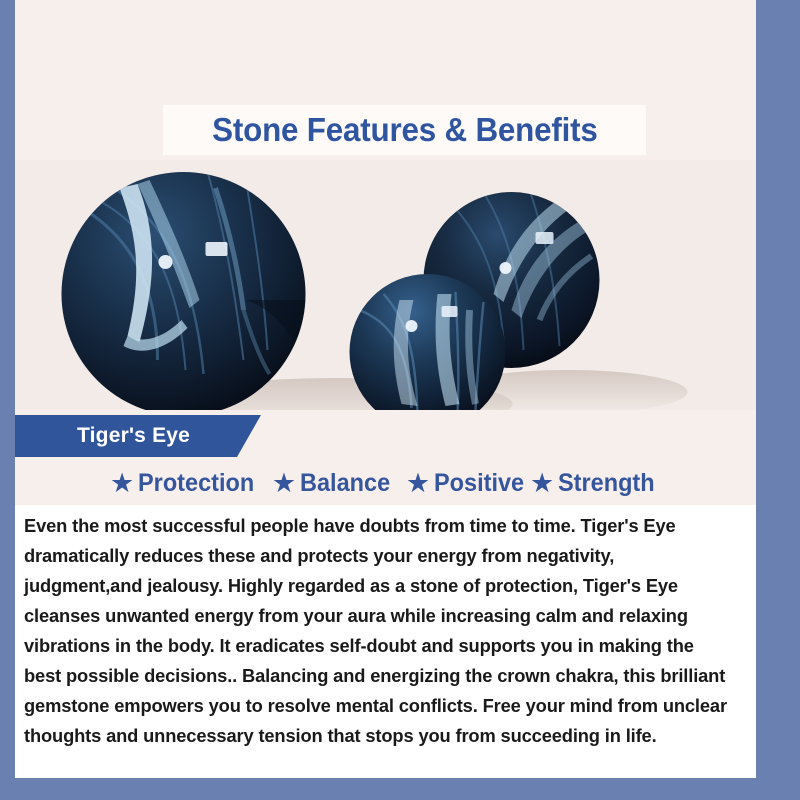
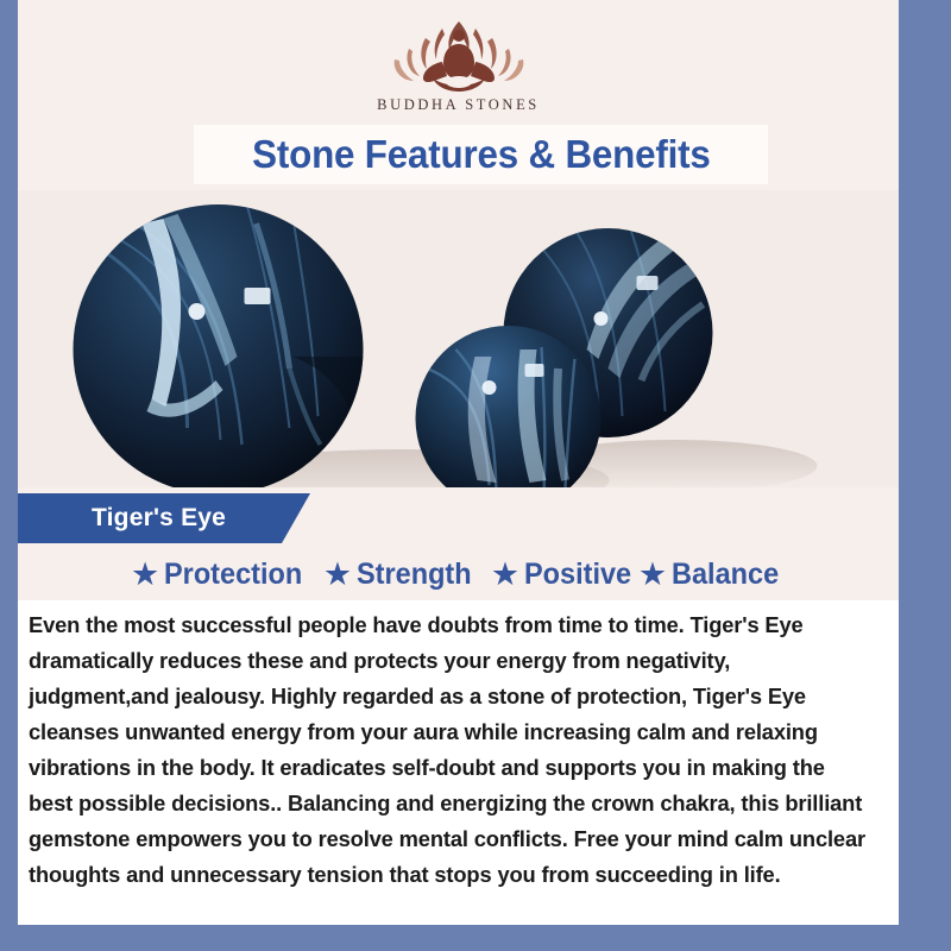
+ BUDDHA STONES
  Stone Features & Benefits
  Tiger's Eye
  ★
  Protection
  ★
- Balance
+ Strength
  ★
  Positive
  ★
- Strength
+ Balance
- Even the most successful people have doubts from time to time. Tiger's Eye dramatically reduces these and protects your energy from negativity, judgment,and jealousy. Highly regarded as a stone of protection, Tiger's Eye cleanses unwanted energy from your aura while increasing calm and relaxing vibrations in the body. It eradicates self-doubt and supports you in making the best possible decisions.. Balancing and energizing the crown chakra, this brilliant gemstone empowers you to resolve mental conflicts. Free your mind from unclear thoughts and unnecessary tension that stops you from succeeding in life.
+ Even the most successful people have doubts from time to time. Tiger's Eye dramatically reduces these and protects your energy from negativity, judgment,and jealousy. Highly regarded as a stone of protection, Tiger's Eye cleanses unwanted energy from your aura while increasing calm and relaxing vibrations in the body. It eradicates self-doubt and supports you in making the best possible decisions.. Balancing and energizing the crown chakra, this brilliant gemstone empowers you to resolve mental conflicts. Free your mind calm unclear thoughts and unnecessary tension that stops you from succeeding in life.
